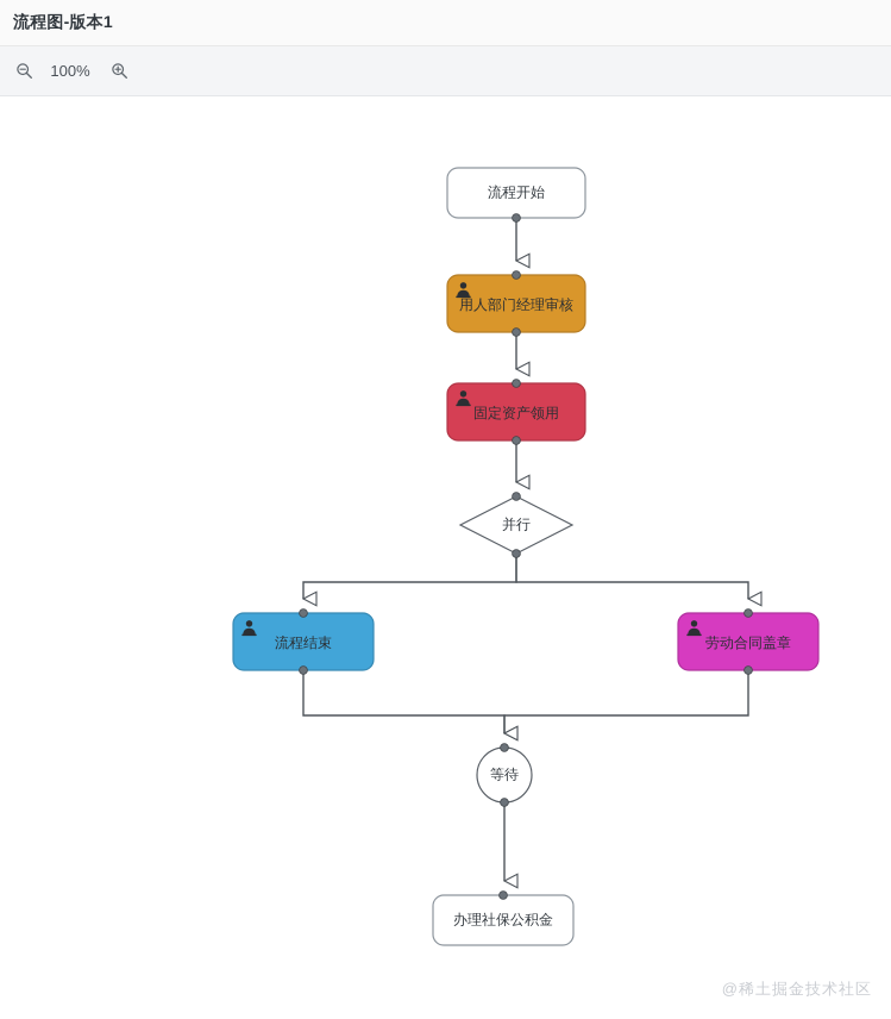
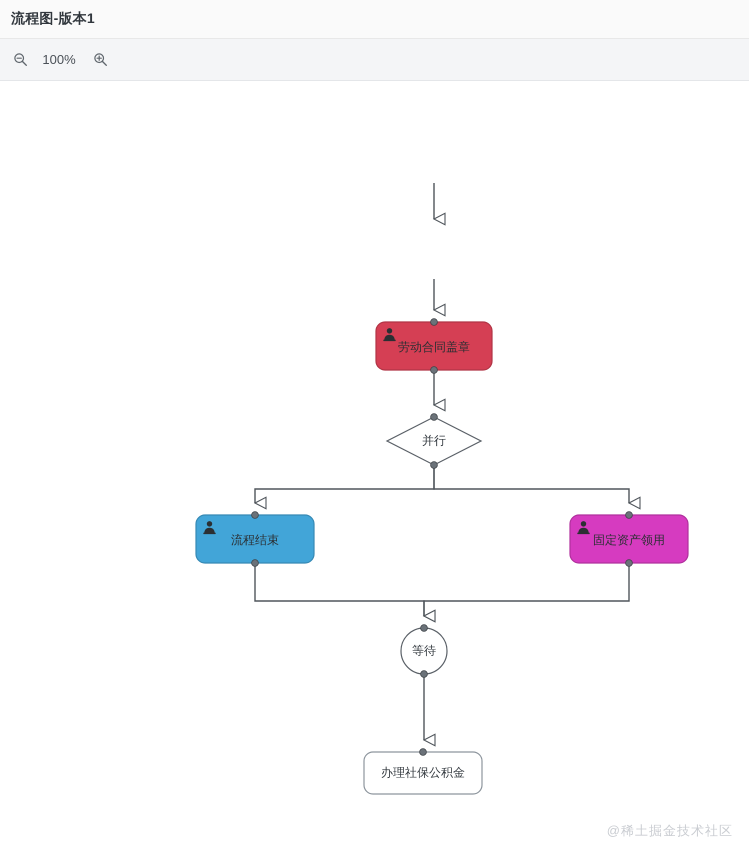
  流程图-版本1
  100%
- 流程开始
- 用人部门经理审核
- 固定资产领用
+ 劳动合同盖章
  并行
  流程结束
- 劳动合同盖章
+ 固定资产领用
  等待
  办理社保公积金
  @稀土掘金技术社区
